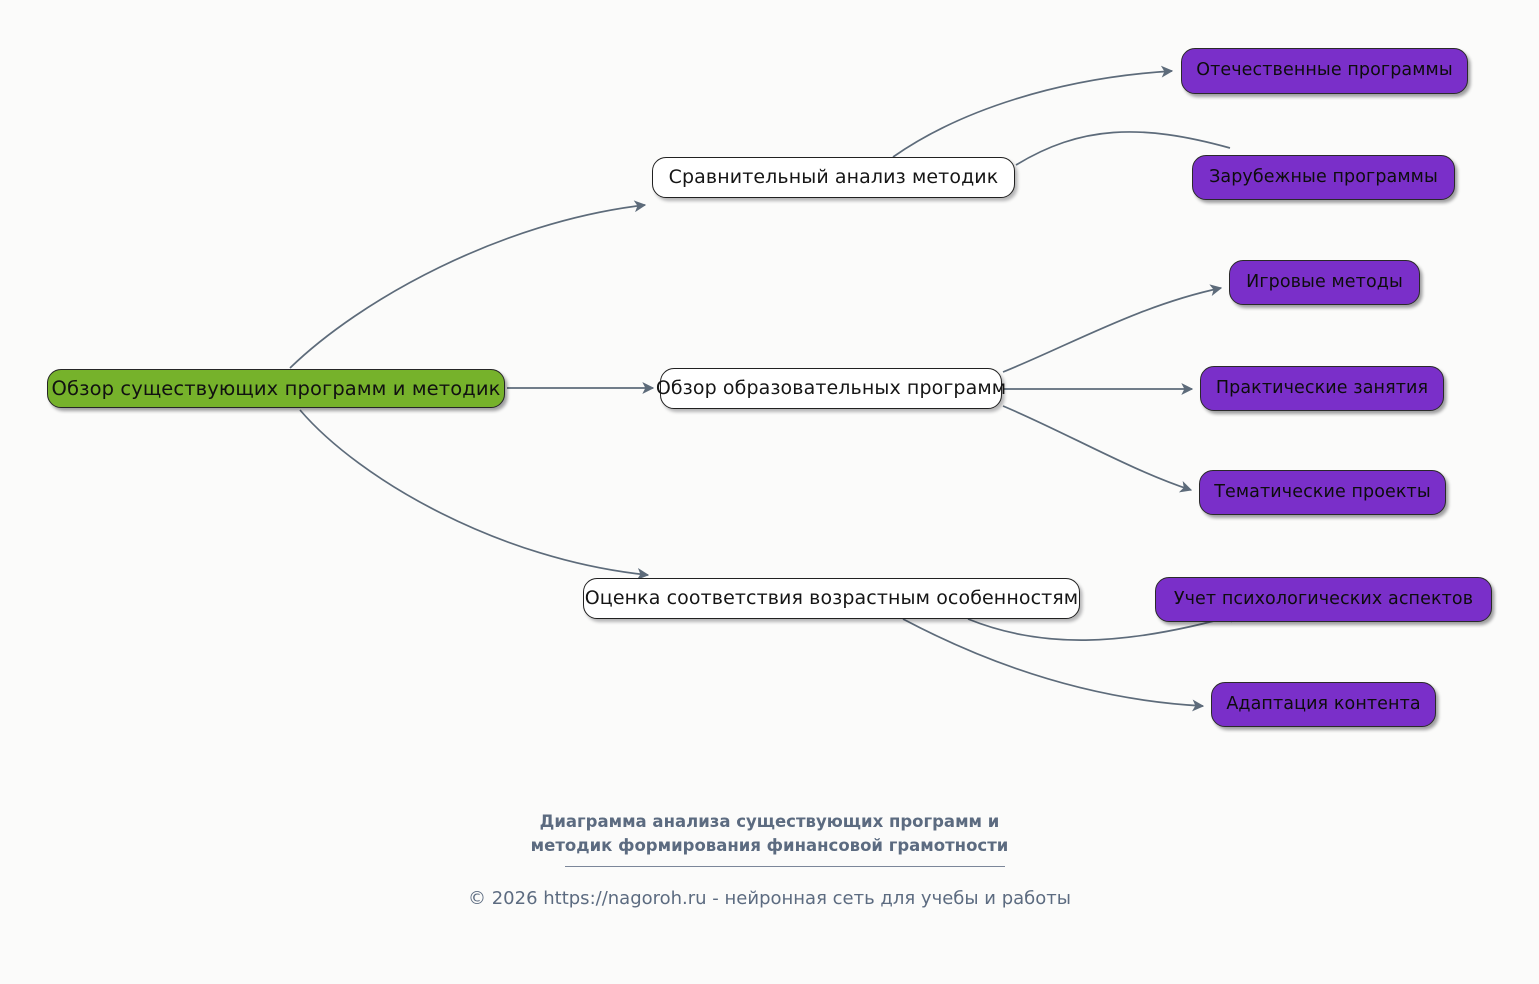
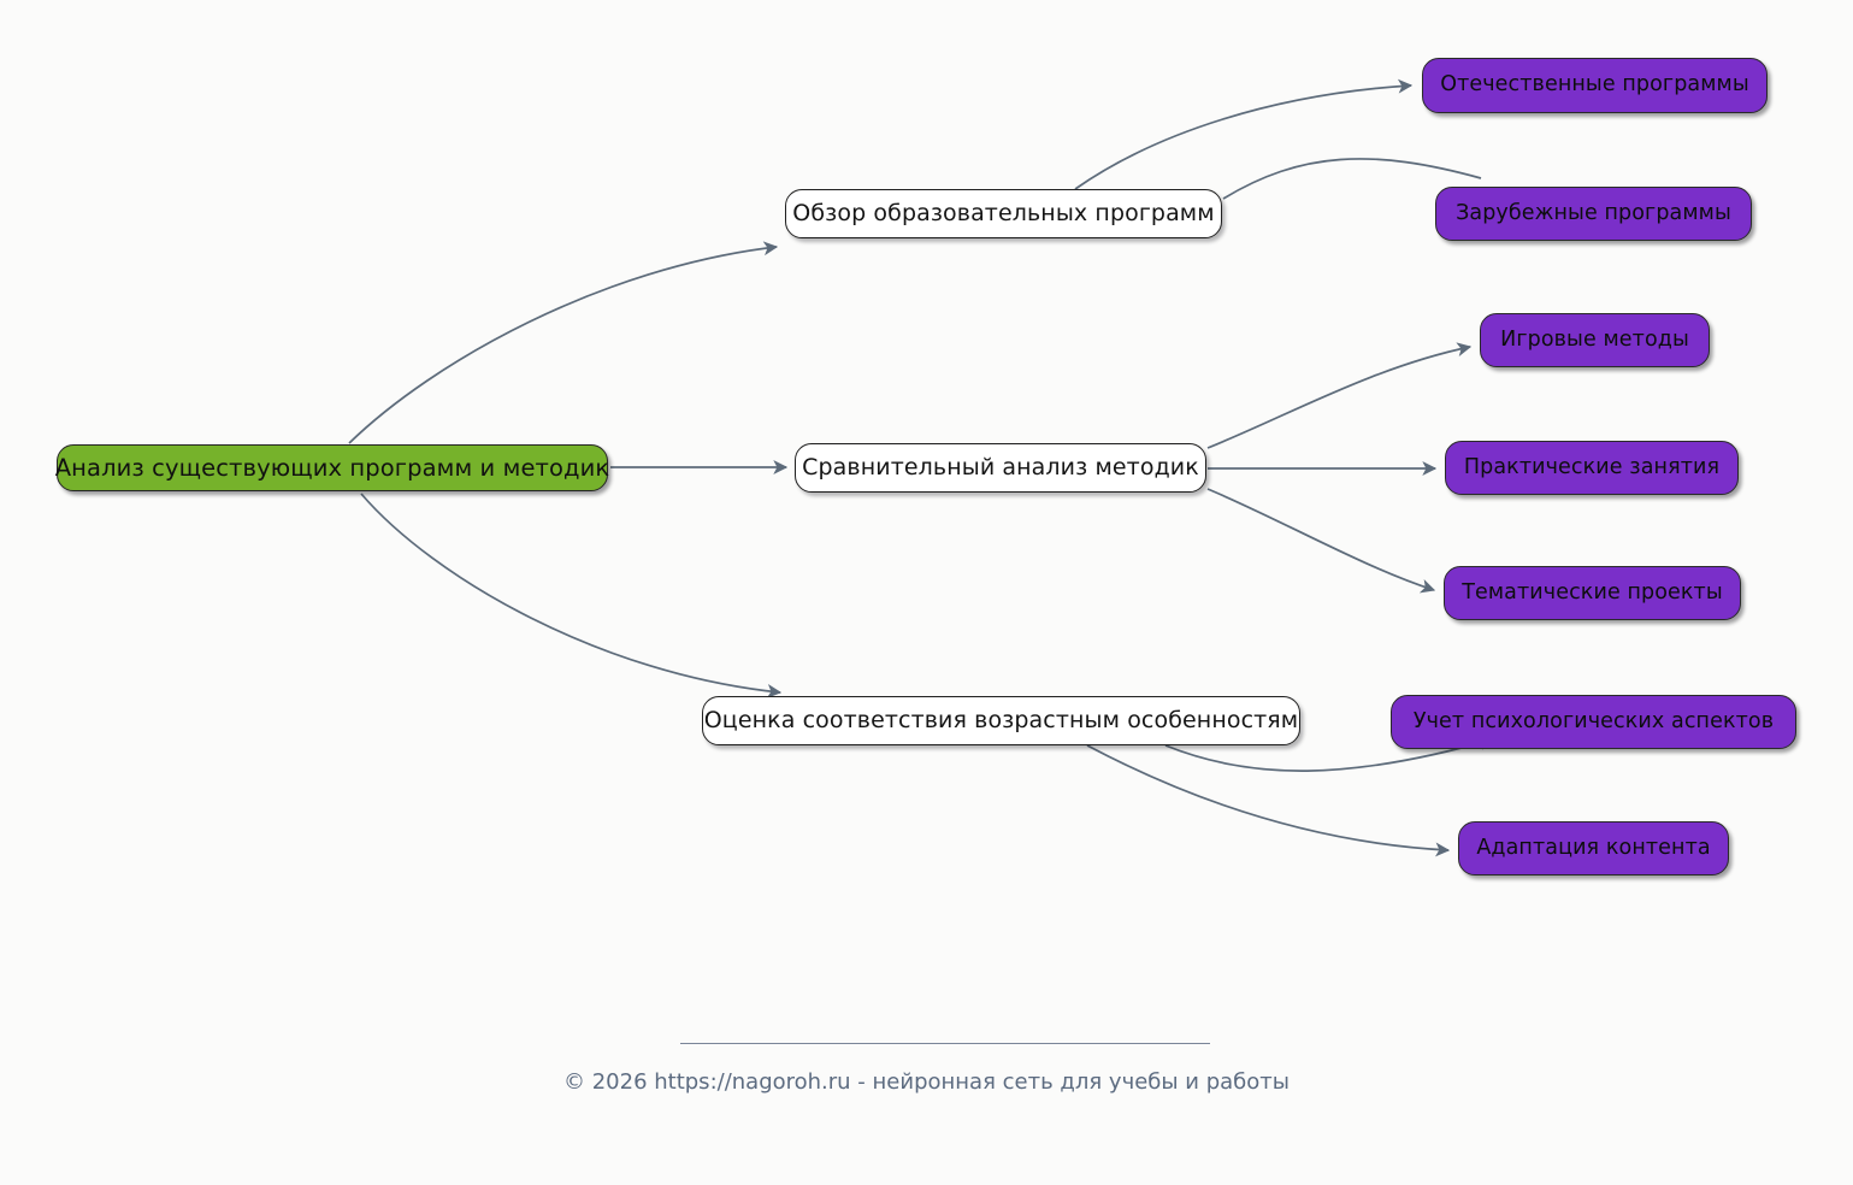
- Обзор существующих программ и методик
+ Анализ существующих программ и методик
- Сравнительный анализ методик
+ Обзор образовательных программ
  Отечественные программы
  Зарубежные программы
- Обзор образовательных программ
+ Сравнительный анализ методик
  Игровые методы
  Практические занятия
  Тематические проекты
  Оценка соответствия возрастным особенностям
  Учет психологических аспектов
  Адаптация контента
- Диаграмма анализа существующих программ и
- методик формирования финансовой грамотности
  © 2026 https://nagoroh.ru - нейронная сеть для учебы и работы
